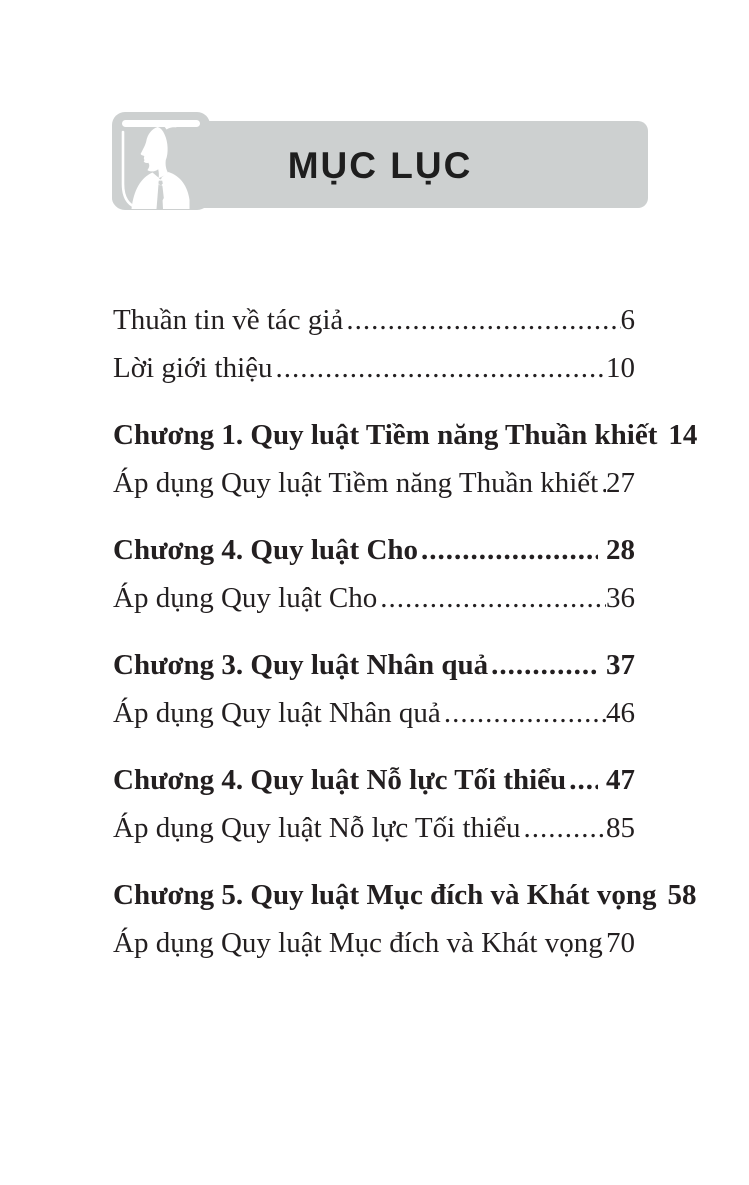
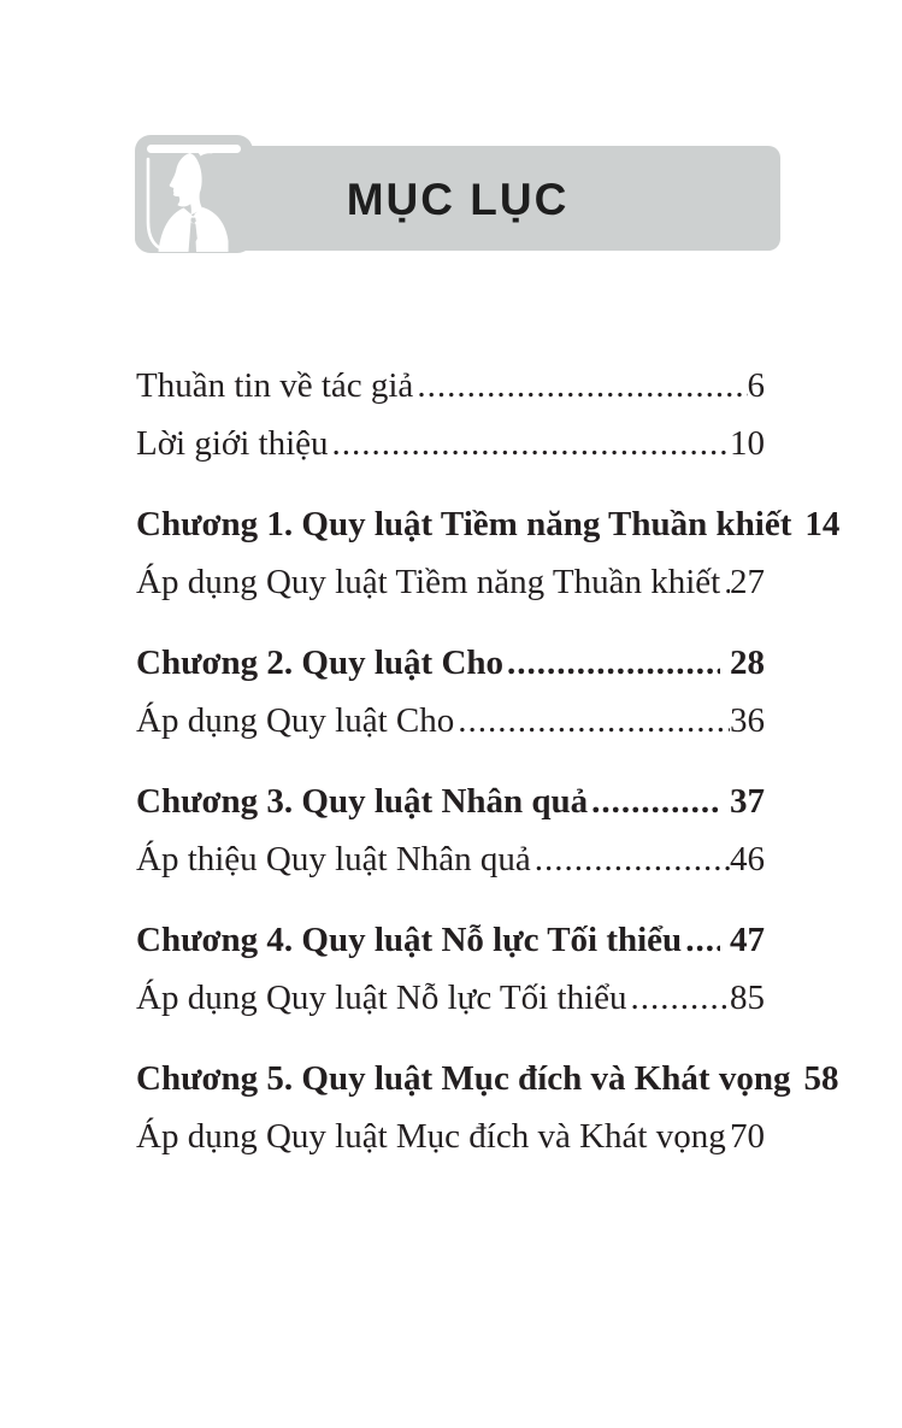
  MỤC LỤC
  Thuần tin về tác giả
  6
  Lời giới thiệu
  10
  Chương 1. Quy luật Tiềm năng Thuần khiết
  14
  Áp dụng Quy luật Tiềm năng Thuần khiết
  27
- Chương 4. Quy luật Cho
+ Chương 2. Quy luật Cho
  28
  Áp dụng Quy luật Cho
  36
  Chương 3. Quy luật Nhân quả
  37
- Áp dụng Quy luật Nhân quả
+ Áp thiệu Quy luật Nhân quả
  46
  Chương 4. Quy luật Nỗ lực Tối thiểu
  47
  Áp dụng Quy luật Nỗ lực Tối thiểu
  85
  Chương 5. Quy luật Mục đích và Khát vọng
  58
  Áp dụng Quy luật Mục đích và Khát vọng
  70
